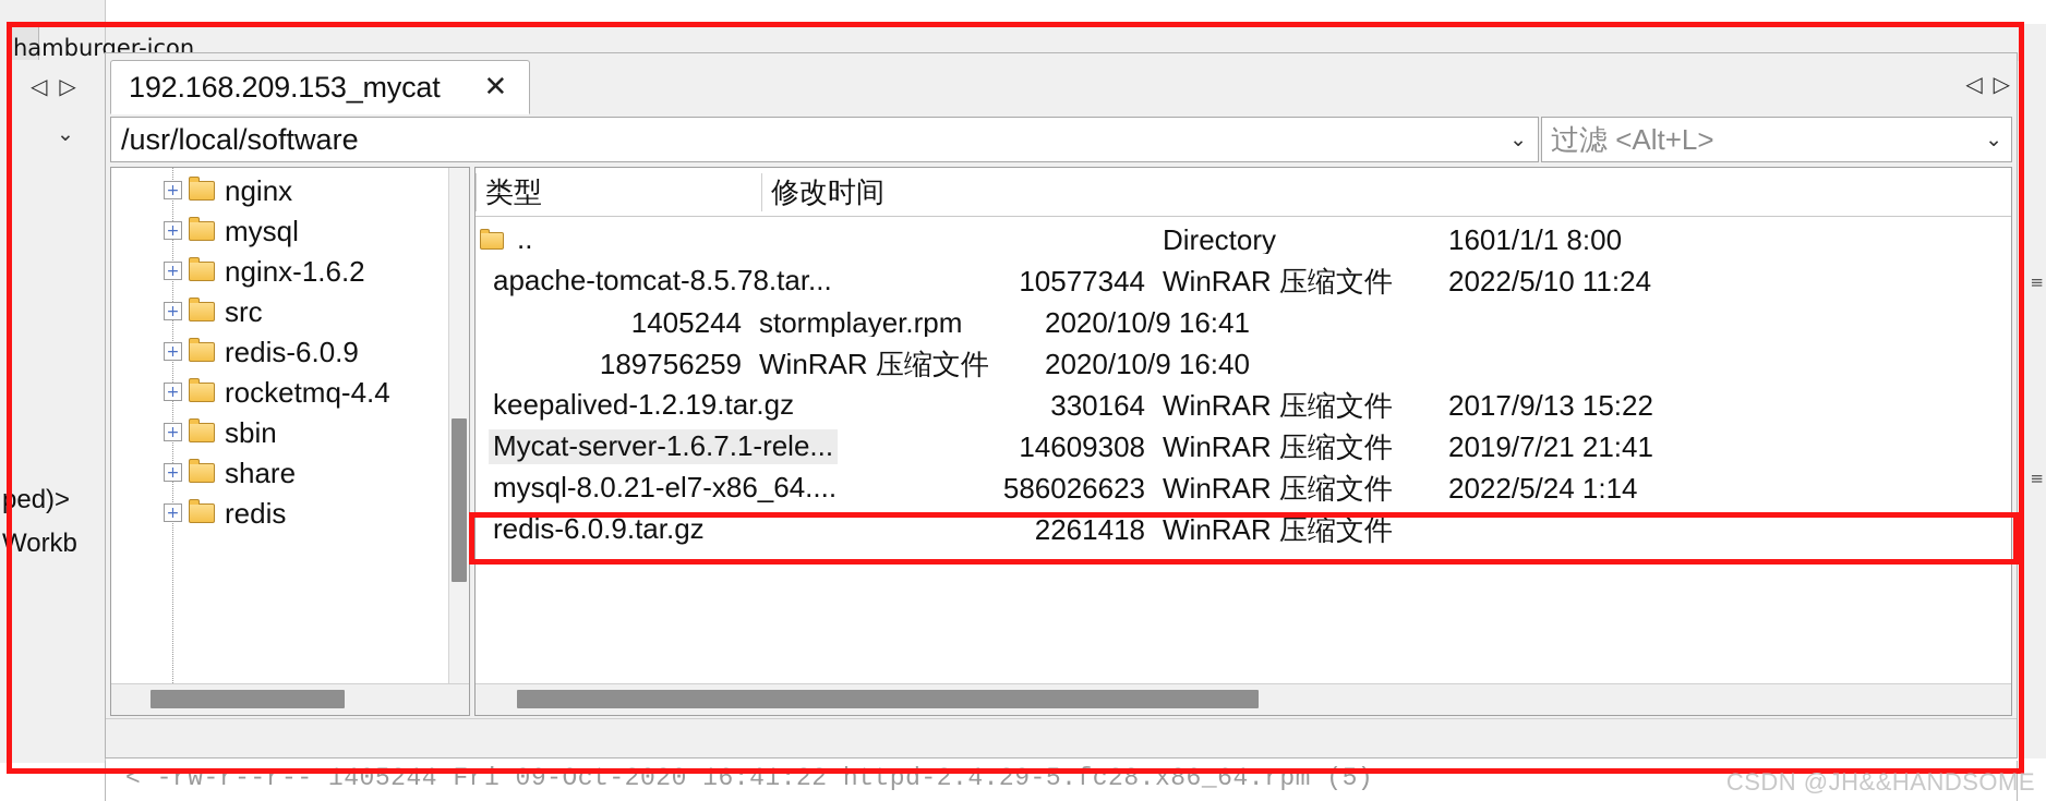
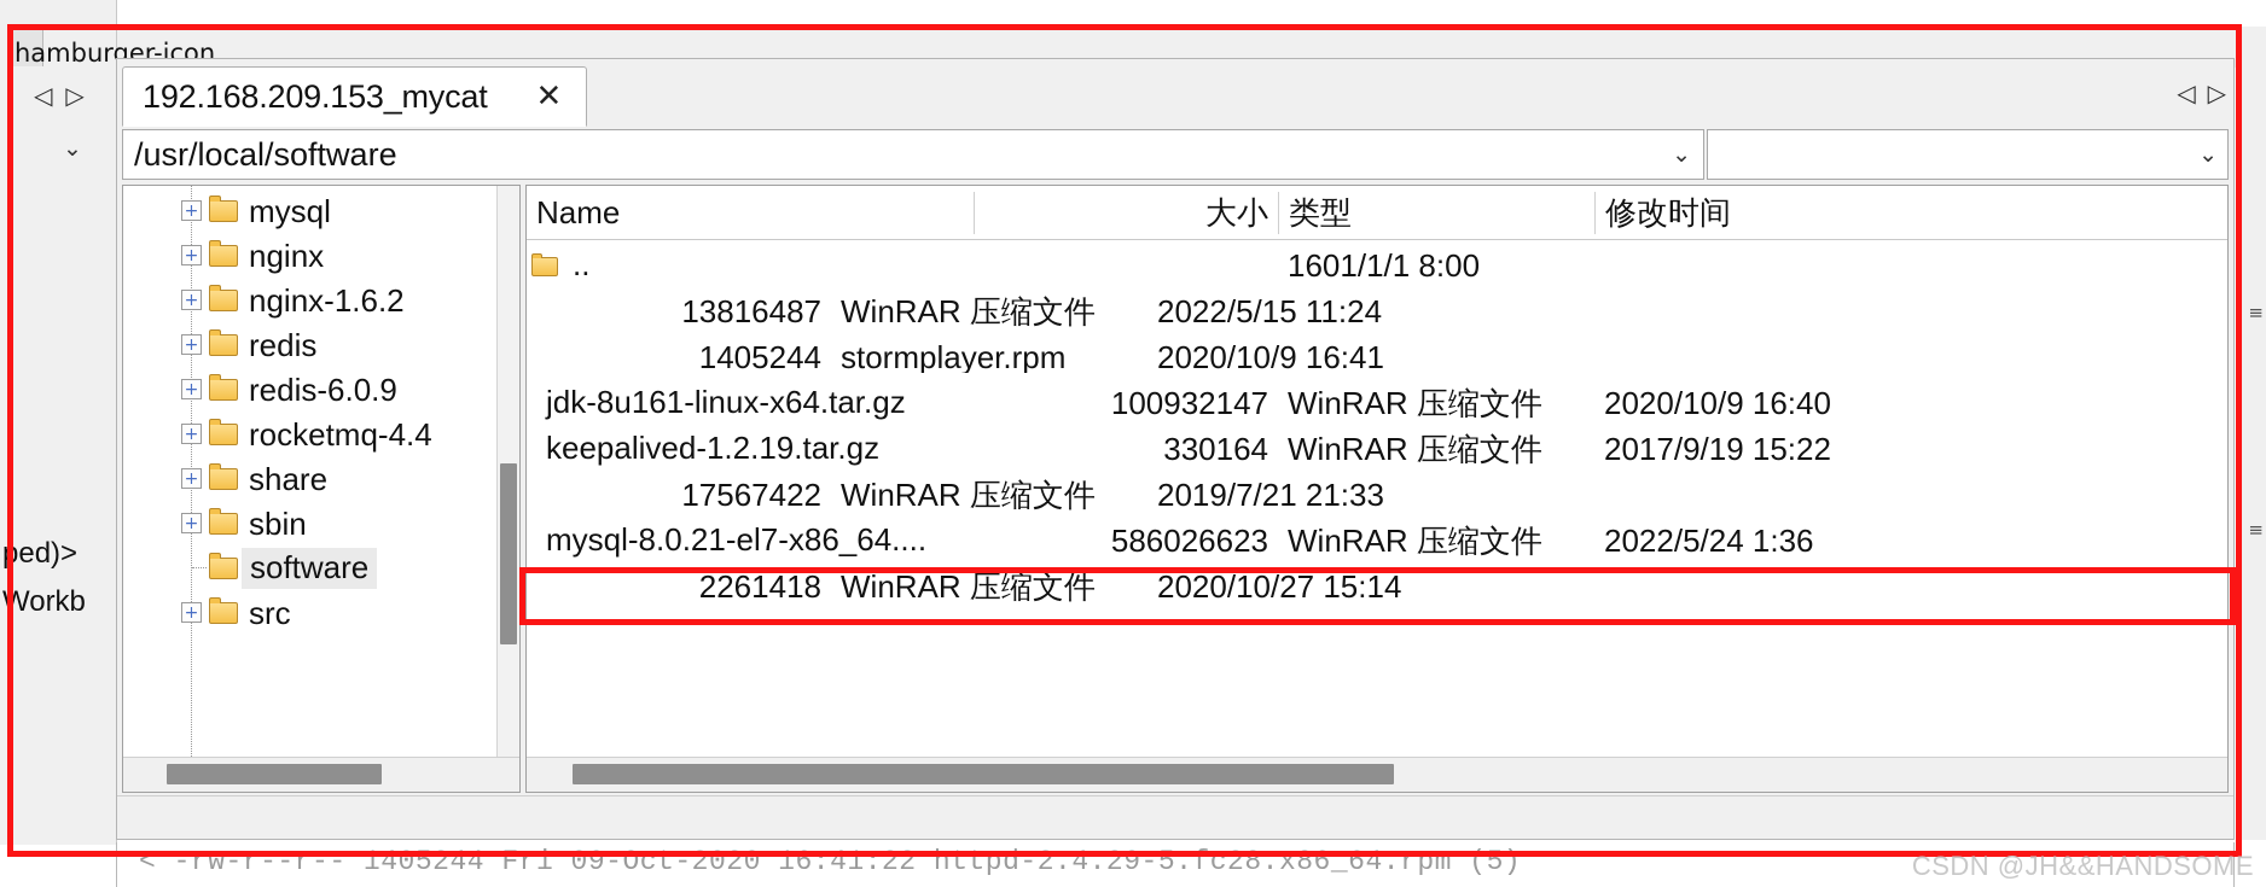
  hamburger-icon
  ◁
  ▷
  ⌄
  ped)>
  Workb
  ≡
  ≡
  192.168.209.153_mycat
  ✕
  ◁
  ▷
  /usr/local/software
  ⌄
- 过滤 <Alt+L>
  ⌄
  +
- nginx
+ mysql
  +
- mysql
+ nginx
  +
  nginx-1.6.2
  +
- src
+ redis
  +
  redis-6.0.9
  +
  rocketmq-4.4
  +
- sbin
+ share
  +
- share
+ sbin
+ software
  +
- redis
+ src
+ Name
+ 大小
  类型
  修改时间
  ..
- Directory
  1601/1/1 8:00
- apache-tomcat-8.5.78.tar...
- 10577344
+ 13816487
  WinRAR 压缩文件
- 2022/5/10 11:24
+ 2022/5/15 11:24
  1405244
  stormplayer.rpm
  2020/10/9 16:41
+ jdk-8u161-linux-x64.tar.gz
- 189756259
+ 100932147
  WinRAR 压缩文件
  2020/10/9 16:40
  keepalived-1.2.19.tar.gz
  330164
  WinRAR 压缩文件
- 2017/9/13 15:22
+ 2017/9/19 15:22
- Mycat-server-1.6.7.1-rele...
- 14609308
+ 17567422
  WinRAR 压缩文件
- 2019/7/21 21:41
+ 2019/7/21 21:33
  mysql-8.0.21-el7-x86_64....
  586026623
  WinRAR 压缩文件
- 2022/5/24 1:14
+ 2022/5/24 1:36
- redis-6.0.9.tar.gz
  2261418
  WinRAR 压缩文件
+ 2020/10/27 15:14
  < -rw-r--r-- 1405244 Fri 09-Oct-2020 16:41:22 httpd-2.4.29-5.fc28.x86_64.rpm (5)
  CSDN @JH&&HANDSOME
